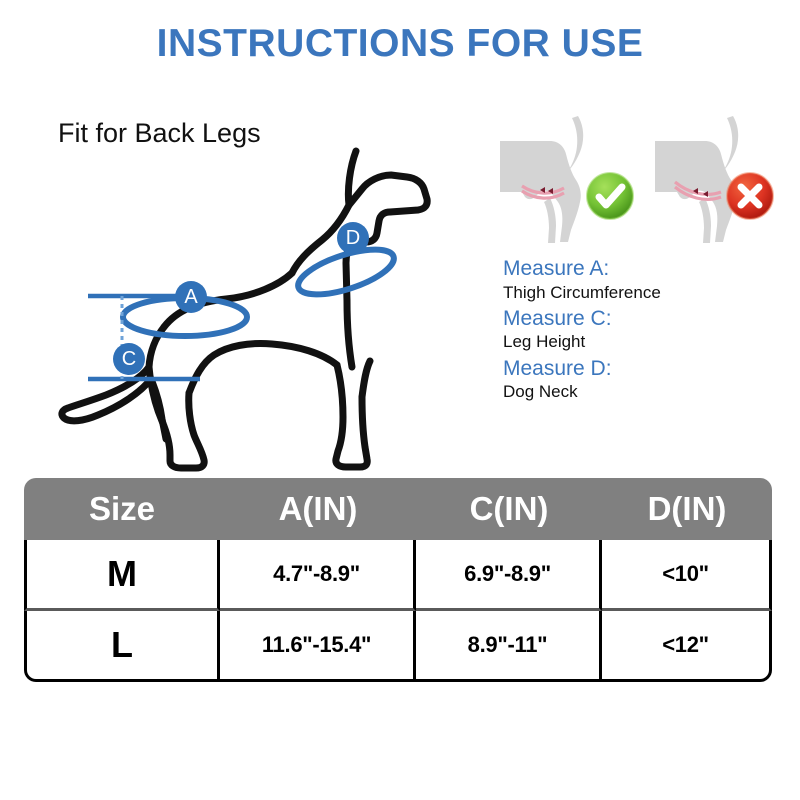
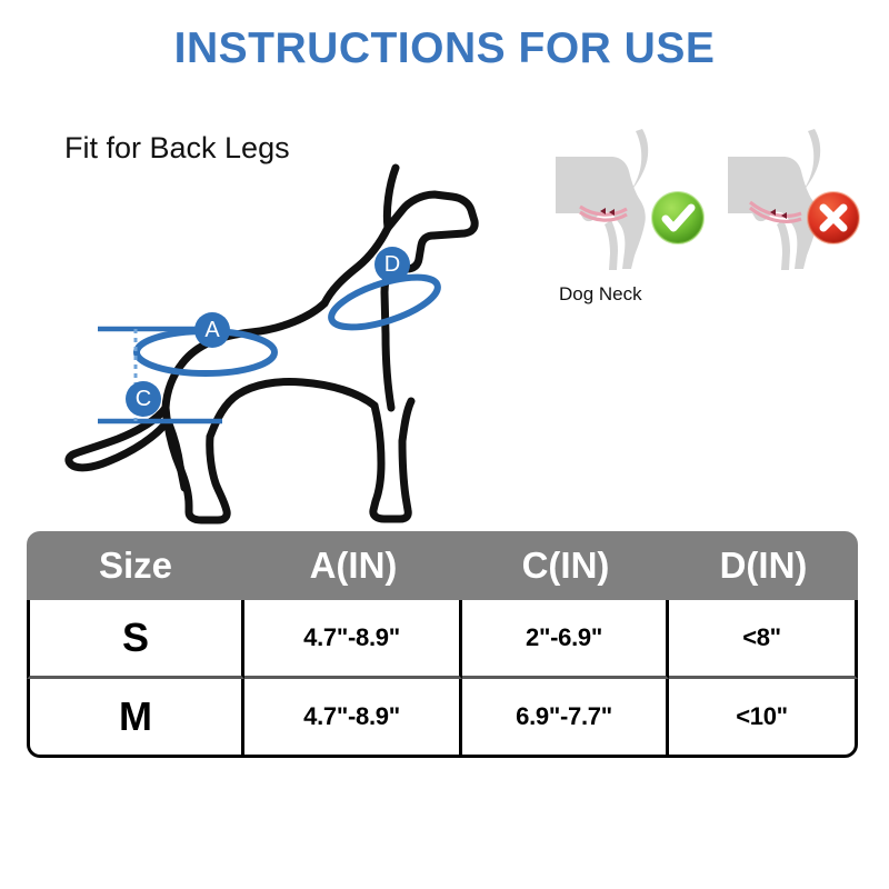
  INSTRUCTIONS FOR USE
  Fit for Back Legs
  A
  C
  D
- Measure A:
- Thigh Circumference
- Measure C:
- Leg Height
- Measure D:
  Dog Neck
  Size	A(IN)	C(IN)	D(IN)
+ S	4.7"-8.9"	2"-6.9"	<8"
- M	4.7"-8.9"	6.9"-8.9"	<10"
+ M	4.7"-8.9"	6.9"-7.7"	<10"
- L	11.6"-15.4"	8.9"-11"	<12"
